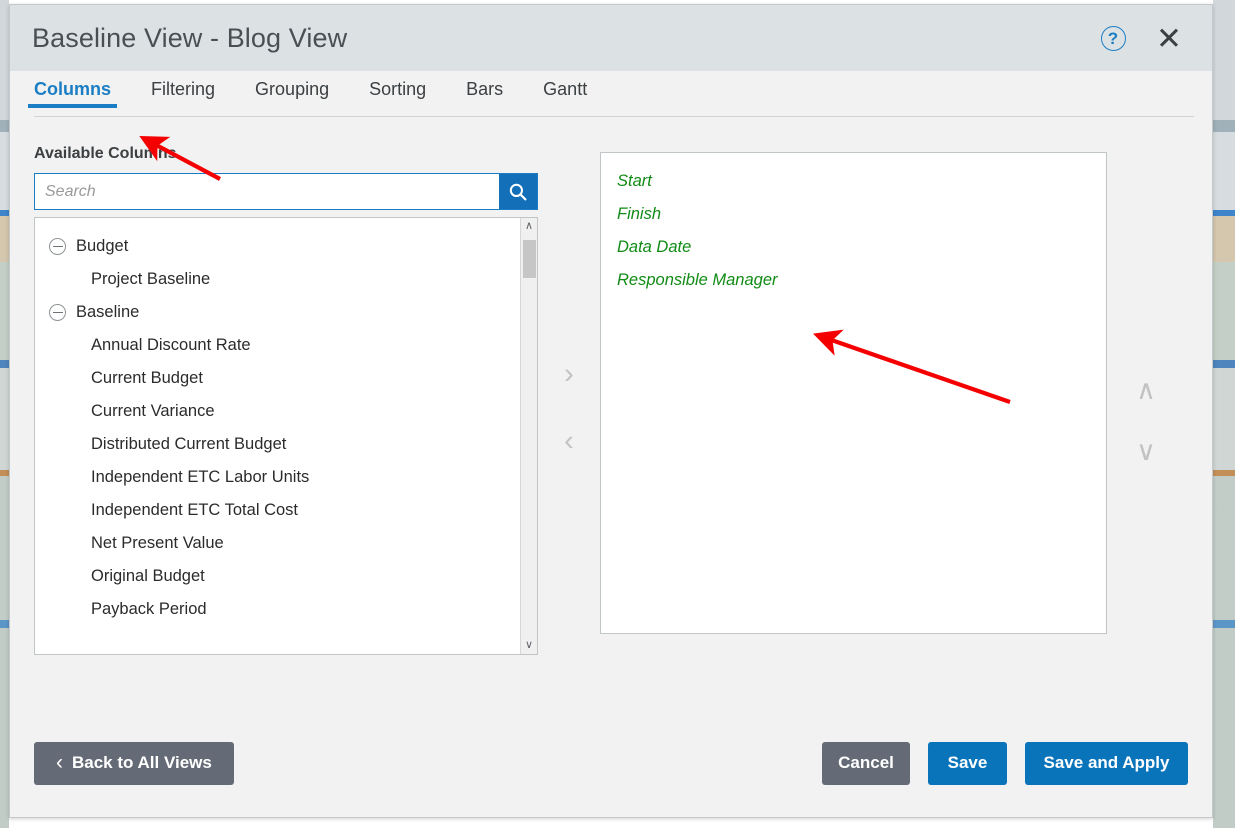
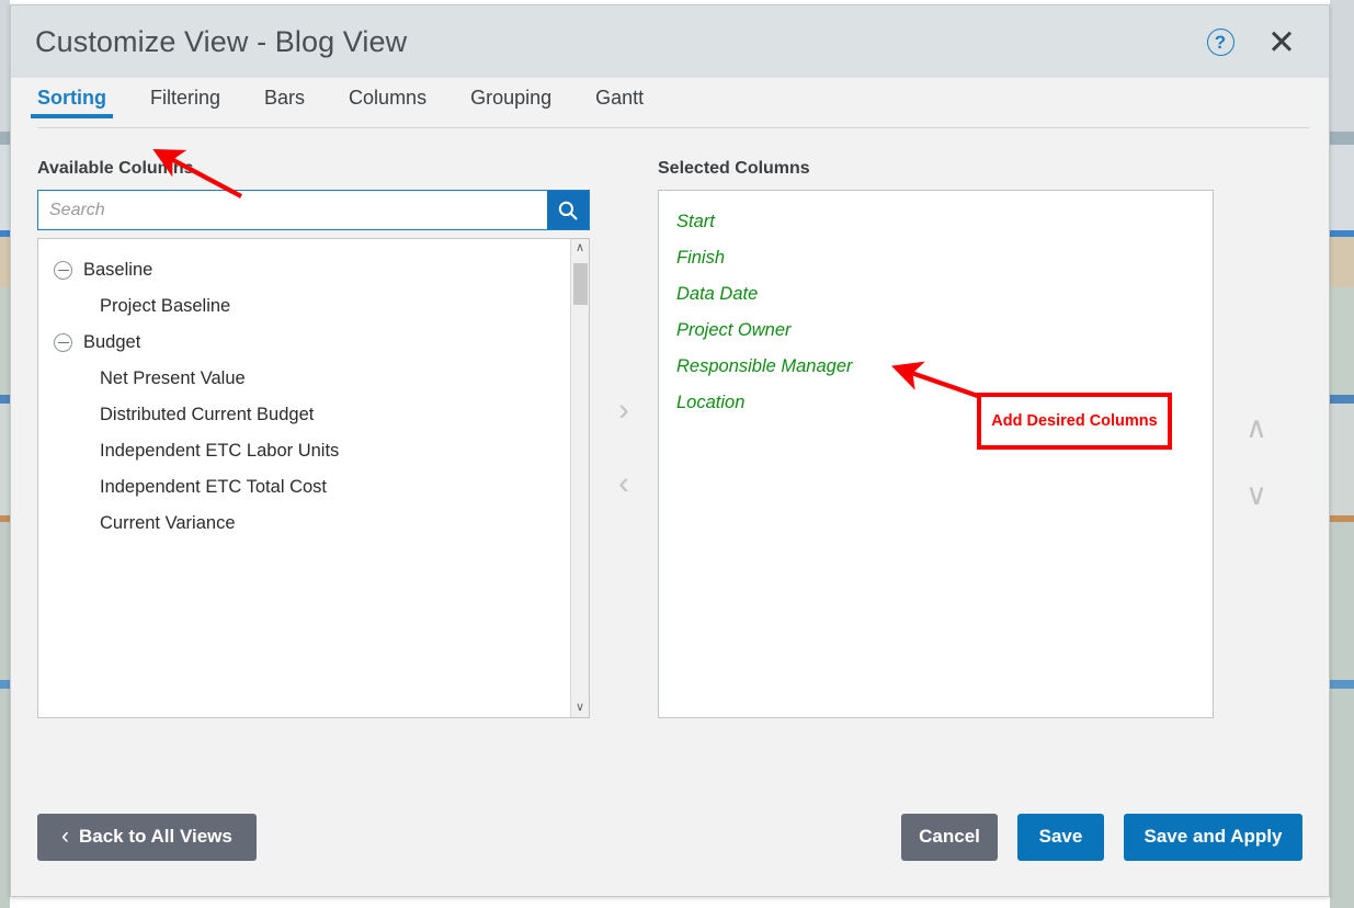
- Baseline View - Blog View
+ Customize View - Blog View
  ?
  ✕
- Columns
+ Sorting
  Filtering
- Grouping
+ Bars
- Sorting
+ Columns
- Bars
+ Grouping
  Gantt
  Available Column
  Search
- Budget
+ Baseline
  Project Baseline
- Baseline
+ Budget
- Annual Discount Rate
- Current Budget
- Current Variance
+ Net Present Value
  Distributed Current Budget
  Independent ETC Labor Units
  Independent ETC Total Cost
- Net Present Value
+ Current Variance
- Original Budget
- Payback Period
  ∧
  ∨
  ›
  ‹
+ Selected Columns
  Start
  Finish
  Data Date
+ Project Owner
  Responsible Manager
+ Location
  ∧
  ∨
+ Add Desired Columns
  ‹
  Back to All Views
  Cancel
  Save
  Save and Apply
